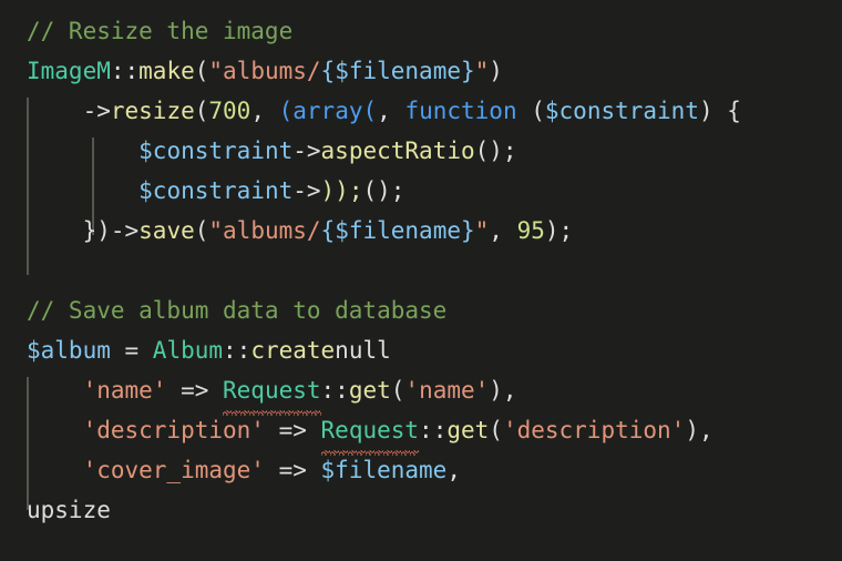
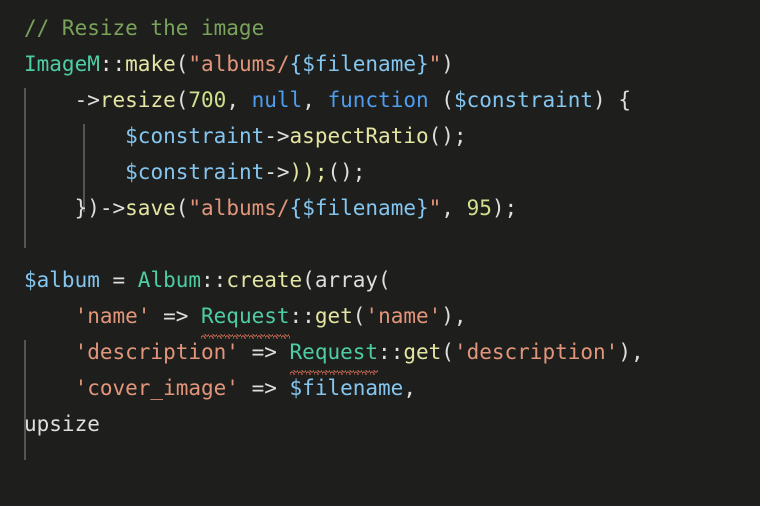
  // Resize the image
  ImageM::make("albums/{$filename}")
- ->resize(700, (array(, function ($constraint) {
+ ->resize(700, null, function ($constraint) {
  $constraint->aspectRatio();
  $constraint->));();
  })->save("albums/{$filename}", 95);
- // Save album data to database
- $album = Album::createnull
+ $album = Album::create(array(
  'name' => Request::get('name'),
  'description' => Request::get('description'),
  'cover_image' => $filename,
  upsize
